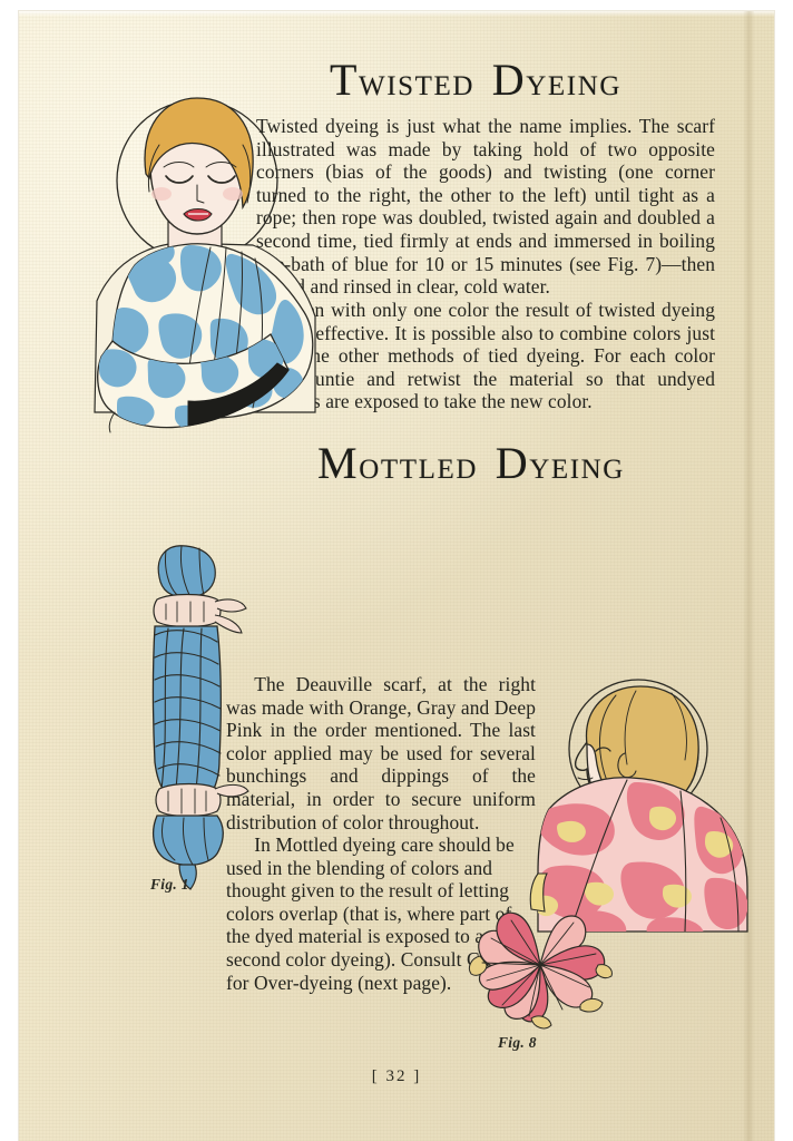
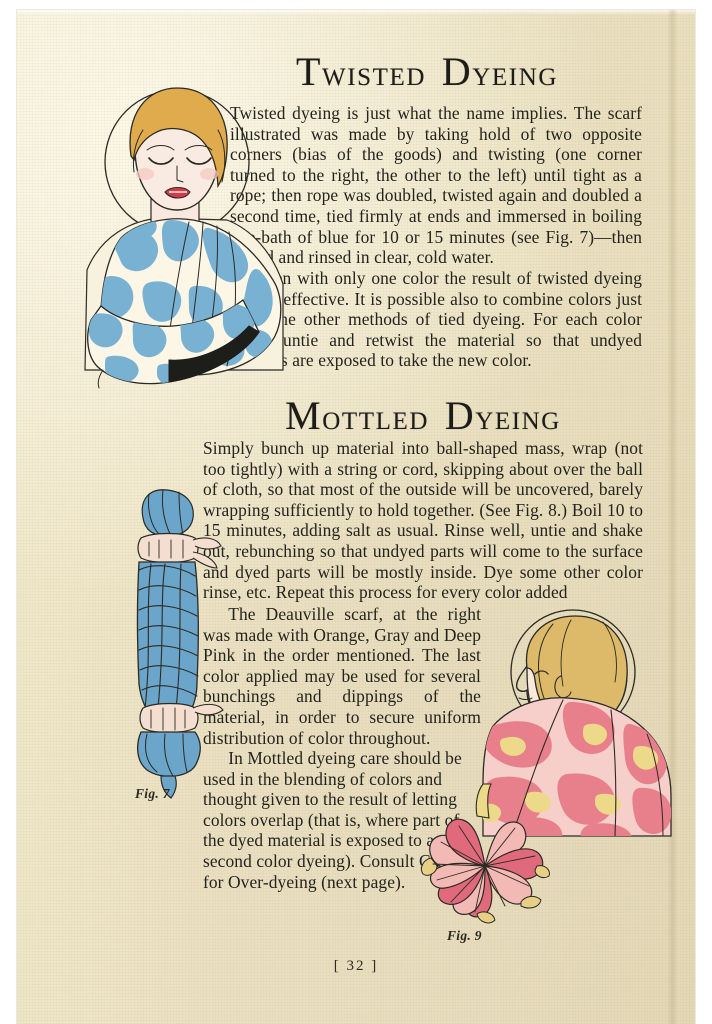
  TWISTED DYEING
  Twisted dyeing is just what the name implies. The scarf illustrated was made by taking hold of two opposite corners (bias of the goods) and twisting (one corner turned to the right, the other to the left) until tight as a rpe; then rope was doubled, twisted again and doubled a second time, tied firmly at ends and immersed in boiling -bath of blue for 10 or 15 minutes (see Fig. 7)—then and rinsed in clear, cold water.
  n with only one color the result of twisted dyeing effective. It is possible also to combine colors just he other methods of tied dyeing. For each color untie and retwist the material so that undyed s are exposed to take the new color.
  MOTTLED DYEING
+ Simply bunch up material into ball-shaped mass, wrap (not too tightly) with a string or cord, skipping about over the ball of cloth, so that most of the outside will be uncovered, barely wrapping sufficiently to hold together. (See Fig. 8.) Boil 10 to 15 minutes, adding salt as usual. Rinse well, untie and shake out, rebunching so that undyed parts will come to the surface and dyed parts will be mostly inside. Dye some other color rinse, etc. Repeat this process for every color added
  The Deauville scarf, at the right was made with Orange, Gray and Deep Pink in the order mentioned. The last color applied may be used for several bunchings and dippings of the material, in order to secure uniform distribution of color throughout.
  In Mottled dyeing care should be used in the blending of colors and thought given to the result of letting colors overlap (that is, where part o the dyed material is exposed to a second color dyeing). Consult for Over-dyeing (next page).
- Fig. 1
+ Fig. 7
- Fig. 8
+ Fig. 9
  [ 32 ]
